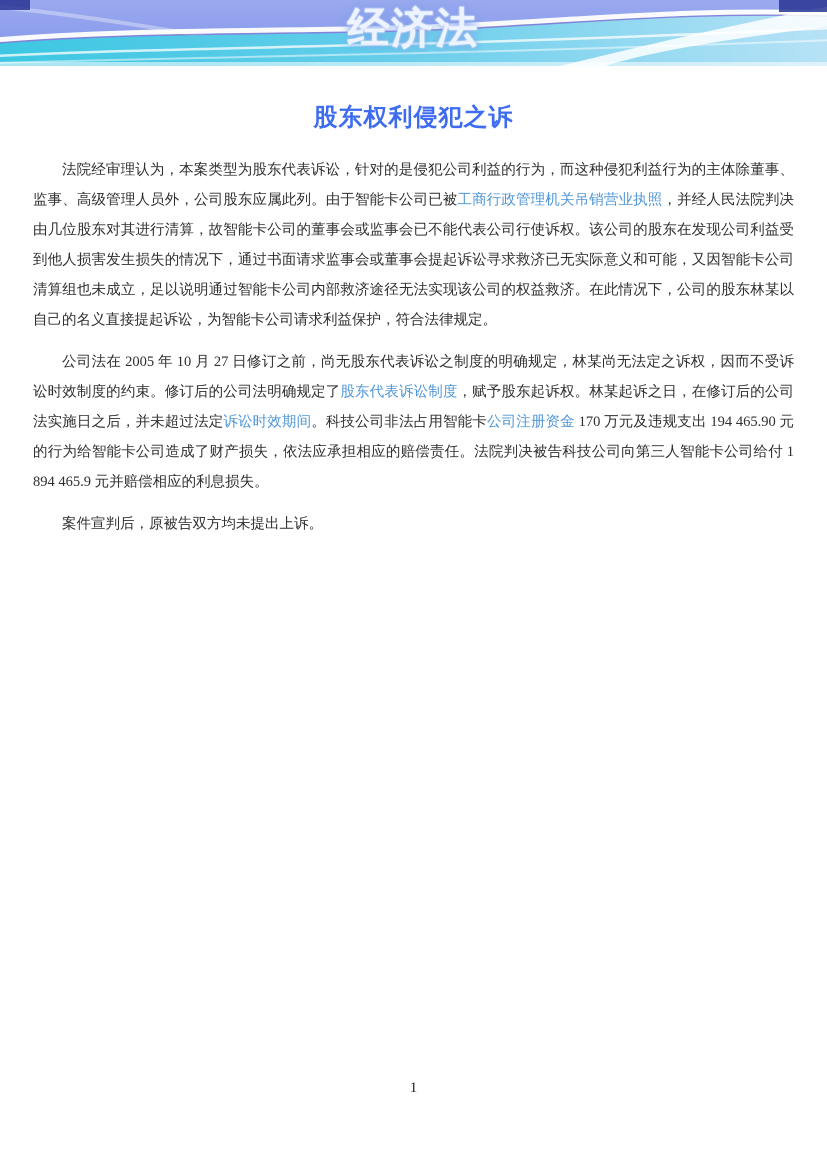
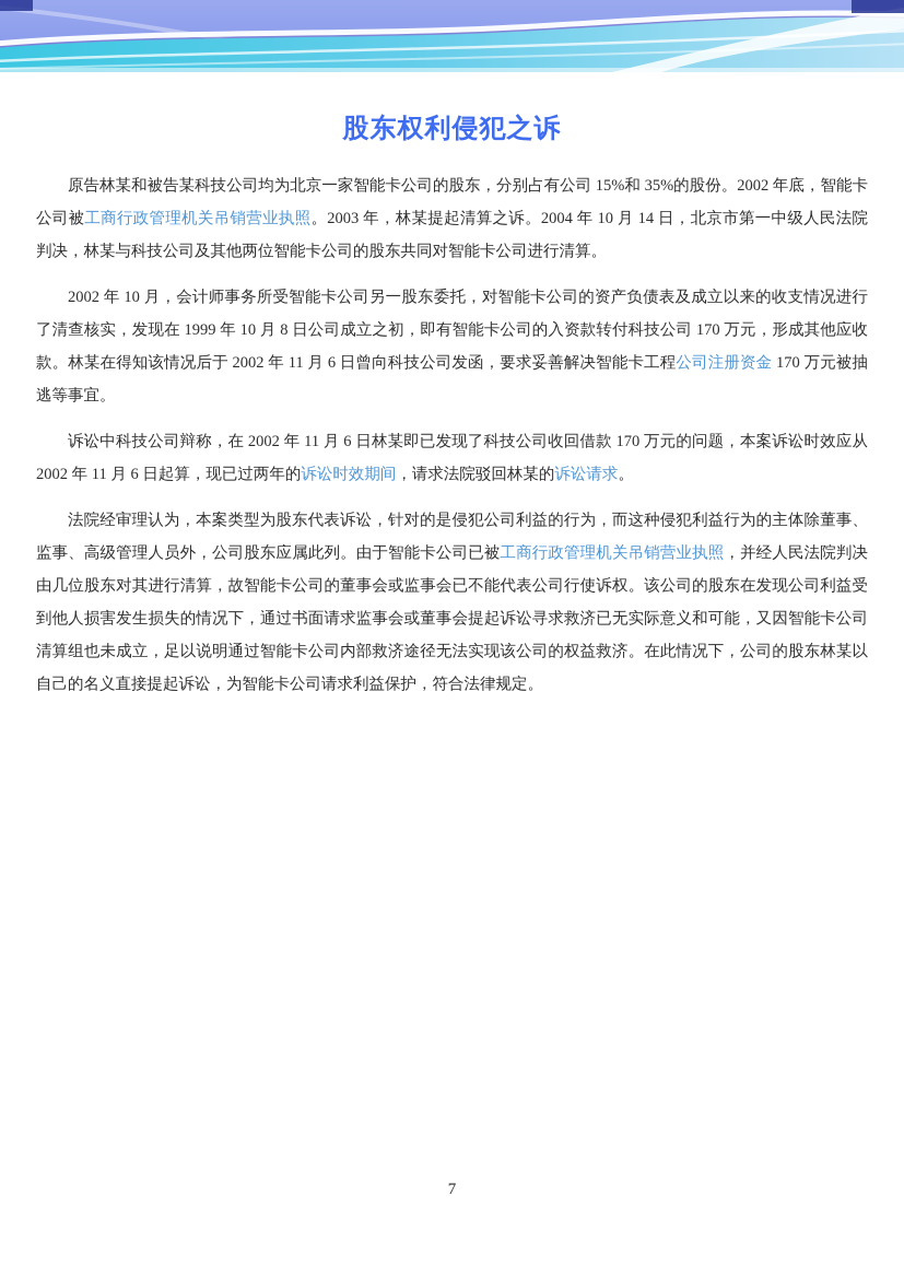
- 经济法
  股东权利侵犯之诉
+ 原告林某和被告某科技公司均为北京一家智能卡公司的股东，分别占有公司 15%和 35%的股份。2002 年底，智能卡公司被工商行政管理机关吊销营业执照。2003 年，林某提起清算之诉。2004 年 10 月 14 日，北京市第一中级人民法院判决，林某与科技公司及其他两位智能卡公司的股东共同对智能卡公司进行清算。
+ 2002 年 10 月，会计师事务所受智能卡公司另一股东委托，对智能卡公司的资产负债表及成立以来的收支情况进行了清查核实，发现在 1999 年 10 月 8 日公司成立之初，即有智能卡公司的入资款转付科技公司 170 万元，形成其他应收款。林某在得知该情况后于 2002 年 11 月 6 日曾向科技公司发函，要求妥善解决智能卡工程公司注册资金 170 万元被抽逃等事宜。
+ 诉讼中科技公司辩称，在 2002 年 11 月 6 日林某即已发现了科技公司收回借款 170 万元的问题，本案诉讼时效应从 2002 年 11 月 6 日起算，现已过两年的诉讼时效期间，请求法院驳回林某的诉讼请求。
  法院经审理认为，本案类型为股东代表诉讼，针对的是侵犯公司利益的行为，而这种侵犯利益行为的主体除董事、监事、高级管理人员外，公司股东应属此列。由于智能卡公司已被工商行政管理机关吊销营业执照，并经人民法院判决由几位股东对其进行清算，故智能卡公司的董事会或监事会已不能代表公司行使诉权。该公司的股东在发现公司利益受到他人损害发生损失的情况下，通过书面请求监事会或董事会提起诉讼寻求救济已无实际意义和可能，又因智能卡公司清算组也未成立，足以说明通过智能卡公司内部救济途径无法实现该公司的权益救济。在此情况下，公司的股东林某以自己的名义直接提起诉讼，为智能卡公司请求利益保护，符合法律规定。
- 公司法在 2005 年 10 月 27 日修订之前，尚无股东代表诉讼之制度的明确规定，林某尚无法定之诉权，因而不受诉讼时效制度的约束。修订后的公司法明确规定了股东代表诉讼制度，赋予股东起诉权。林某起诉之日，在修订后的公司法实施日之后，并未超过法定诉讼时效期间。科技公司非法占用智能卡公司注册资金 170 万元及违规支出 194 465.90 元的行为给智能卡公司造成了财产损失，依法应承担相应的赔偿责任。法院判决被告科技公司向第三人智能卡公司给付 1 894 465.9 元并赔偿相应的利息损失。
- 案件宣判后，原被告双方均未提出上诉。
- 1
+ 7
